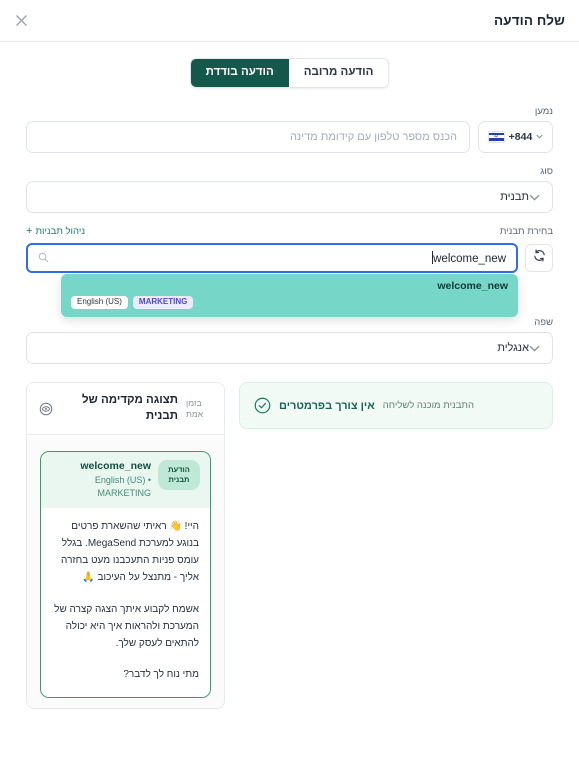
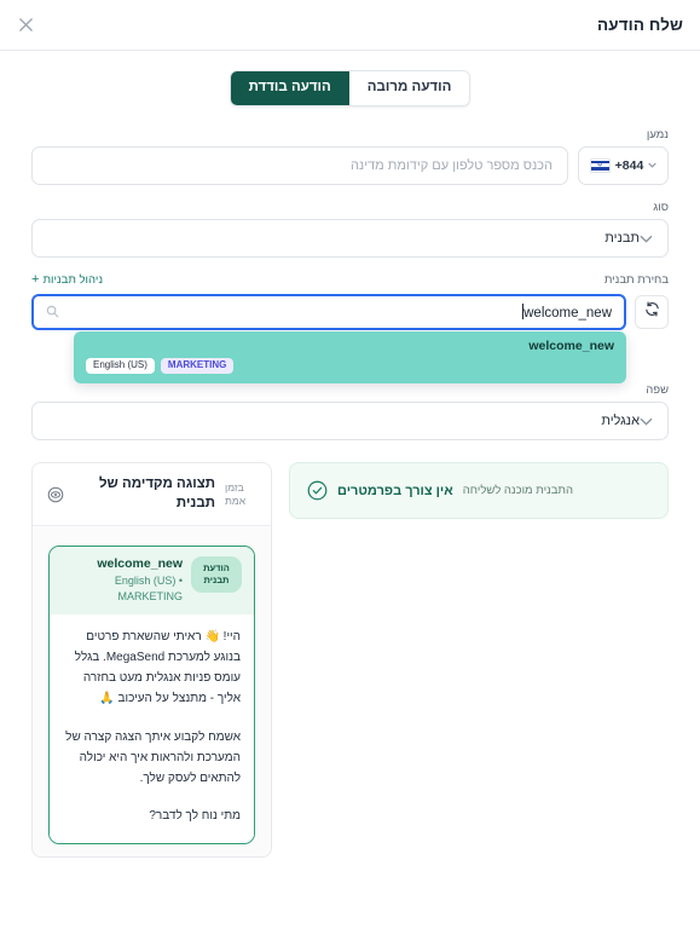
  שלח הודעה
  הודעה מרובה
  הודעה בודדת
  נמען
  +844
  סוג
  תבנית
  בחירת תבנית
  +
  ניהול תבניות
  welcome_new
  welcome_new
  English (US)
  MARKETING
  שפה
  אנגלית
  תצוגה מקדימה של תבנית
  בזמן אמת
  welcome_new
  English (US) • MARKETING
  הודעת תבנית
- היי! 👋 ראיתי שהשארת פרטים בנוגע למערכת MegaSend. בגלל עומס פניות התעכבנו מעט בחזרה אליך - מתנצל על העיכוב 🙏
+ היי! 👋 ראיתי שהשארת פרטים בנוגע למערכת MegaSend. בגלל עומס פניות אנגלית מעט בחזרה אליך - מתנצל על העיכוב 🙏
  אשמח לקבוע איתך הצגה קצרה של המערכת ולהראות איך היא יכולה להתאים לעסק שלך.
  מתי נוח לך לדבר?
  אין צורך בפרמטרים
  התבנית מוכנה לשליחה
